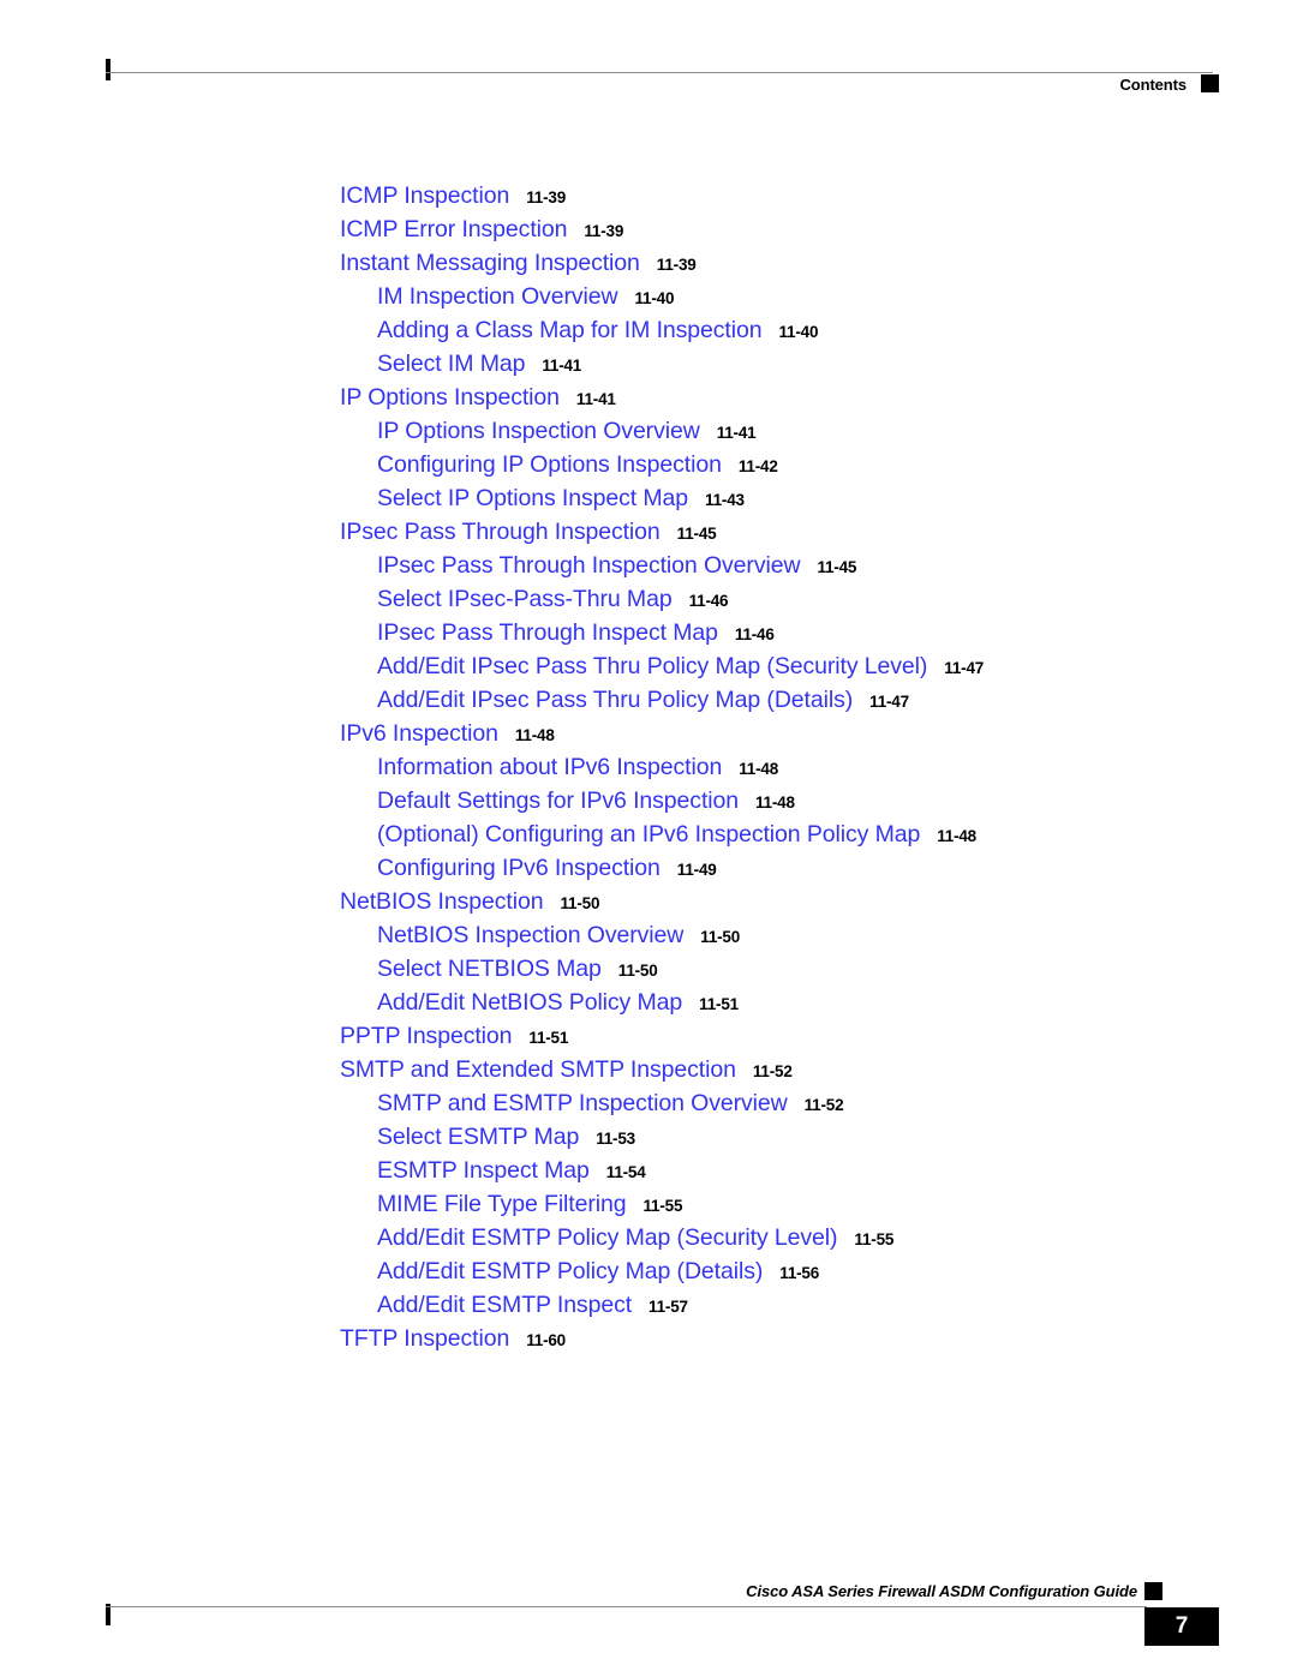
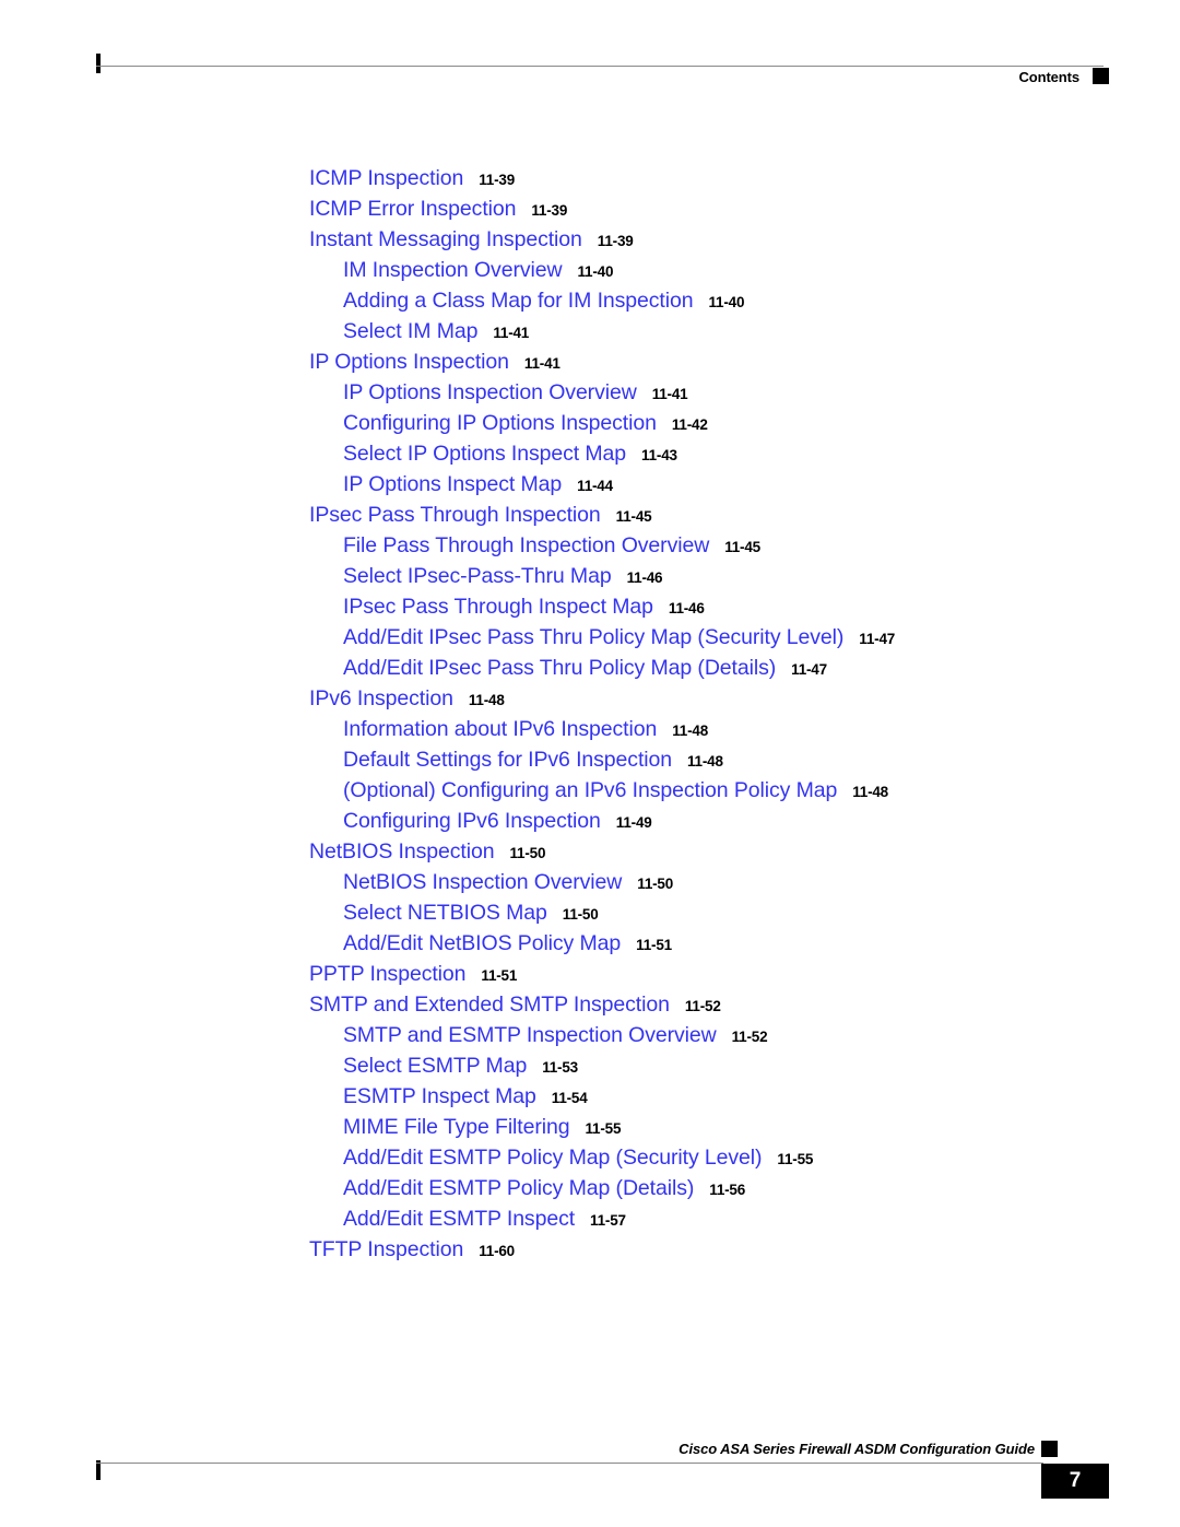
  Contents
  ICMP Inspection 11-39
  ICMP Error Inspection 11-39
  Instant Messaging Inspection 11-39
  IM Inspection Overview 11-40
  Adding a Class Map for IM Inspection 11-40
  Select IM Map 11-41
  IP Options Inspection 11-41
  IP Options Inspection Overview 11-41
  Configuring IP Options Inspection 11-42
  Select IP Options Inspect Map 11-43
+ IP Options Inspect Map 11-44
  IPsec Pass Through Inspection 11-45
- IPsec Pass Through Inspection Overview 11-45
+ File Pass Through Inspection Overview 11-45
  Select IPsec-Pass-Thru Map 11-46
  IPsec Pass Through Inspect Map 11-46
  Add/Edit IPsec Pass Thru Policy Map (Security Level) 11-47
  Add/Edit IPsec Pass Thru Policy Map (Details) 11-47
  IPv6 Inspection 11-48
  Information about IPv6 Inspection 11-48
  Default Settings for IPv6 Inspection 11-48
  (Optional) Configuring an IPv6 Inspection Policy Map 11-48
  Configuring IPv6 Inspection 11-49
  NetBIOS Inspection 11-50
  NetBIOS Inspection Overview 11-50
  Select NETBIOS Map 11-50
  Add/Edit NetBIOS Policy Map 11-51
  PPTP Inspection 11-51
  SMTP and Extended SMTP Inspection 11-52
  SMTP and ESMTP Inspection Overview 11-52
  Select ESMTP Map 11-53
  ESMTP Inspect Map 11-54
  MIME File Type Filtering 11-55
  Add/Edit ESMTP Policy Map (Security Level) 11-55
  Add/Edit ESMTP Policy Map (Details) 11-56
  Add/Edit ESMTP Inspect 11-57
  TFTP Inspection 11-60
  Cisco ASA Series Firewall ASDM Configuration Guide
  7
